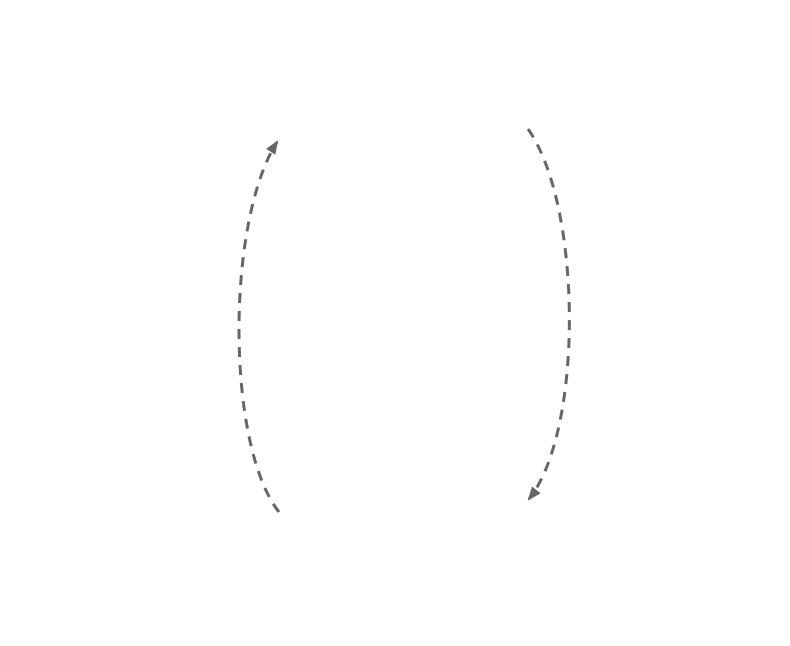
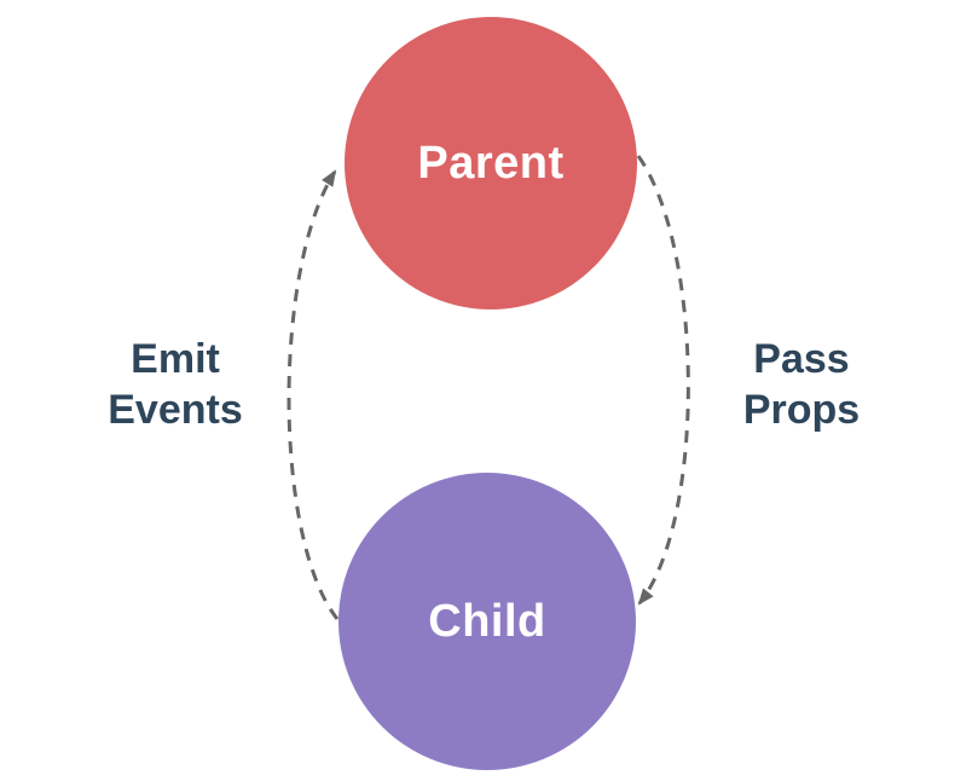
+ Parent
+ Child
+ Emit Events
+ Pass Props
